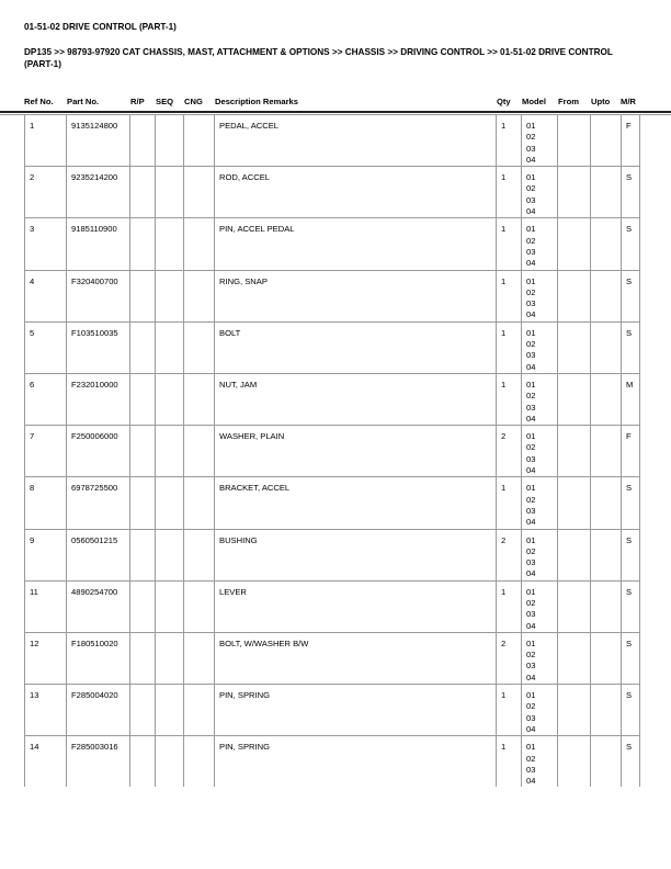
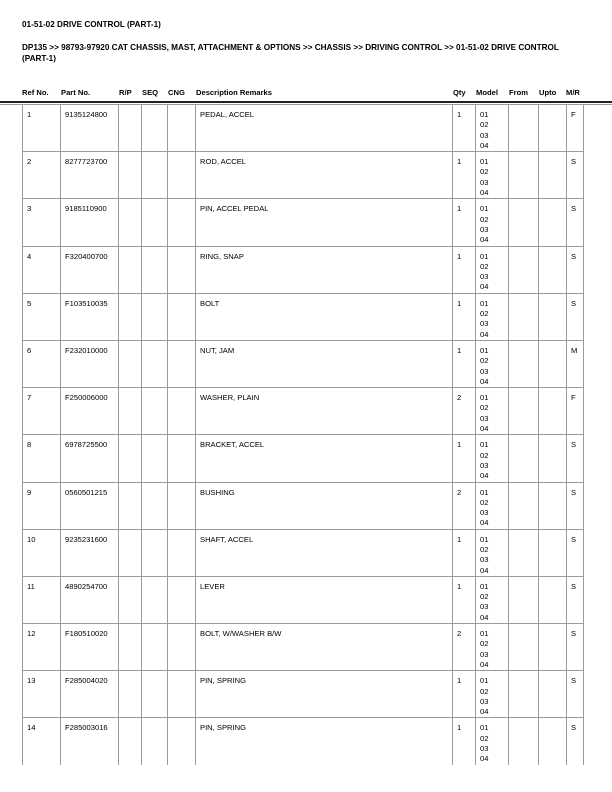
  01-51-02 DRIVE CONTROL (PART-1)
  DP135 >> 98793-97920 CAT CHASSIS, MAST, ATTACHMENT & OPTIONS >> CHASSIS >> DRIVING CONTROL >> 01-51-02 DRIVE CONTROL (PART-1)
  Ref No.
  Part No.
  R/P
  SEQ
  CNG
  Description Remarks
  Qty
  Model
  From
  Upto
  M/R
  1	9135124800				PEDAL, ACCEL	1	01020304			F
- 2	9235214200				ROD, ACCEL	1	01020304			S
+ 2	8277723700				ROD, ACCEL	1	01020304			S
  3	9185110900				PIN, ACCEL PEDAL	1	01020304			S
  4	F320400700				RING, SNAP	1	01020304			S
  5	F103510035				BOLT	1	01020304			S
  6	F232010000				NUT, JAM	1	01020304			M
  7	F250006000				WASHER, PLAIN	2	01020304			F
  8	6978725500				BRACKET, ACCEL	1	01020304			S
  9	0560501215				BUSHING	2	01020304			S
+ 10	9235231600				SHAFT, ACCEL	1	01020304			S
  11	4890254700				LEVER	1	01020304			S
  12	F180510020				BOLT, W/WASHER B/W	2	01020304			S
  13	F285004020				PIN, SPRING	1	01020304			S
  14	F285003016				PIN, SPRING	1	01020304			S
